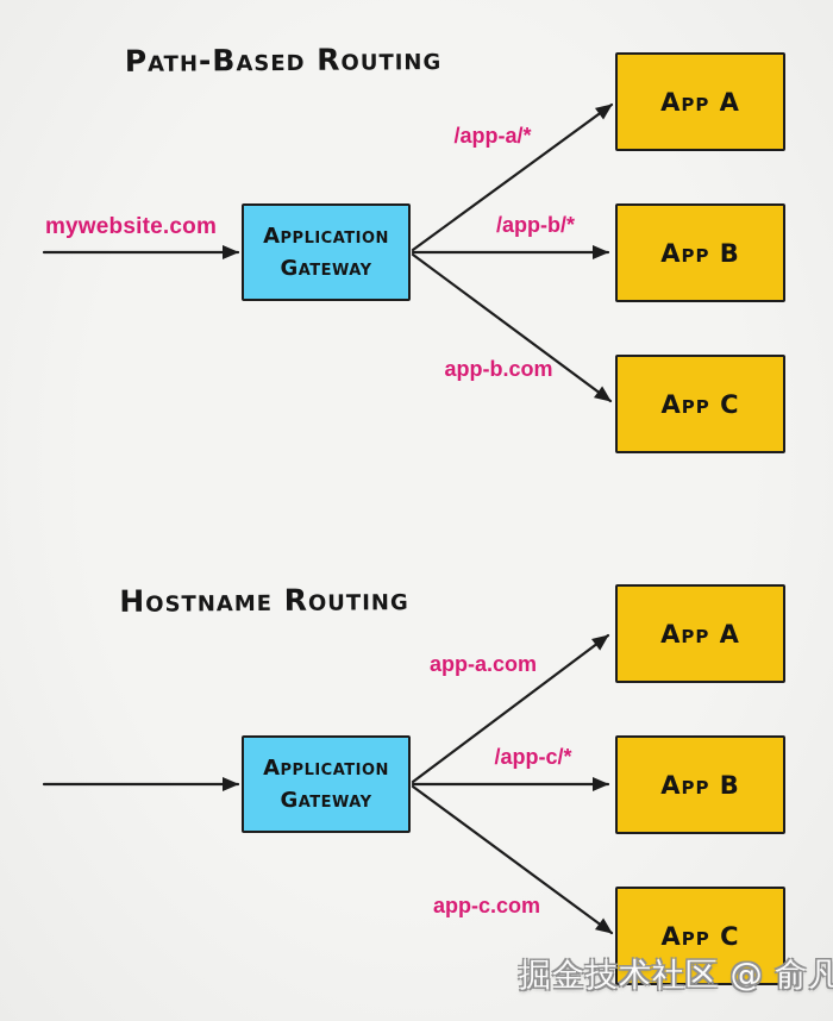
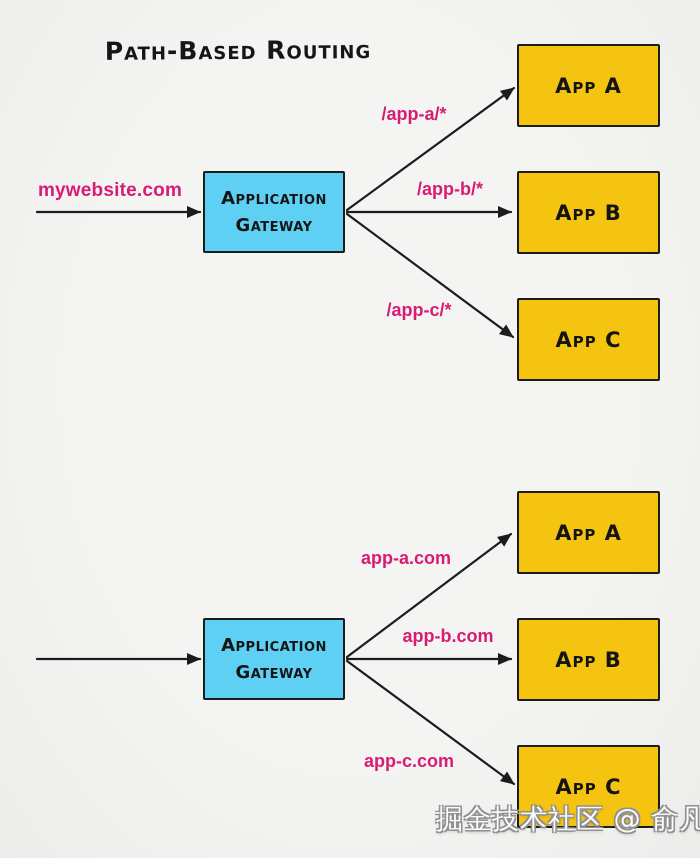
  Path-Based Routing
  mywebsite.com
  Application
  Gateway
  /app-a/*
  /app-b/*
- app-b.com
+ /app-c/*
  App A
  App B
  App C
- Hostname Routing
  Application
  Gateway
  app-a.com
- /app-c/*
+ app-b.com
  app-c.com
  App A
  App B
  App C
  掘金技术社区 @ 俞凡
